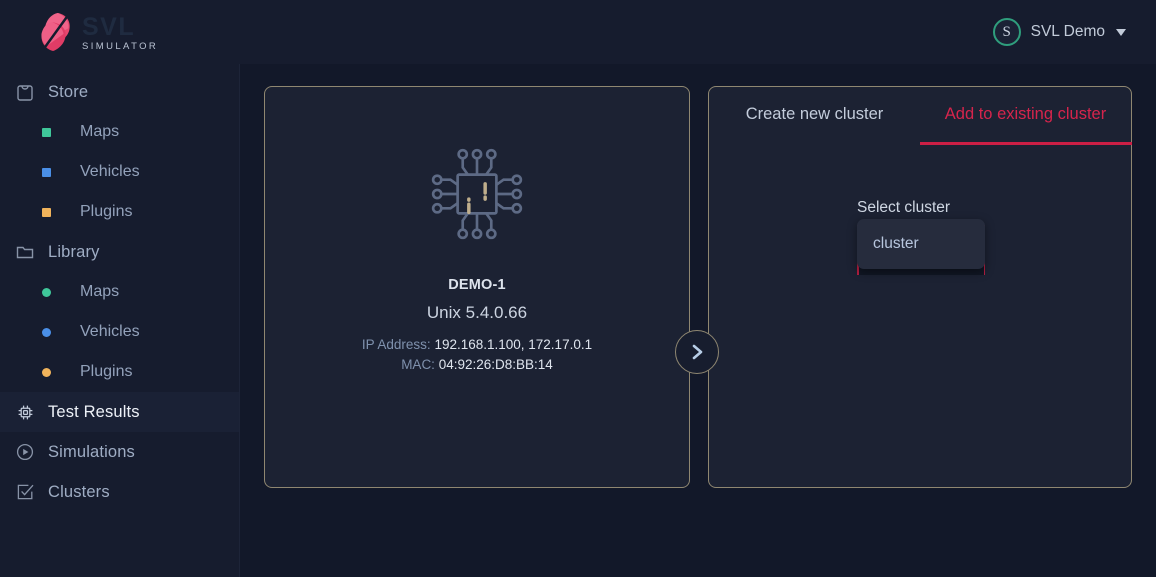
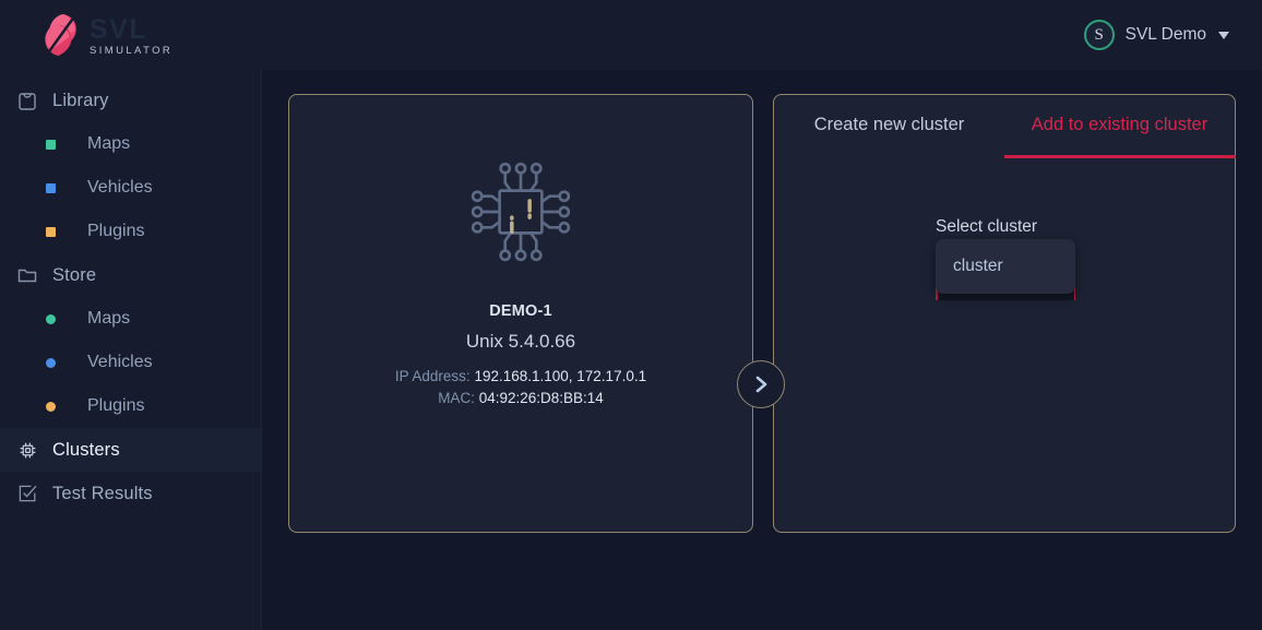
  SIMULATOR
  S
  SVL Demo
- Store
+ Library
  Maps
  Vehicles
  Plugins
- Library
+ Store
  Maps
  Vehicles
  Plugins
- Test Results
+ Clusters
- Simulations
- Clusters
+ Test Results
  DEMO-1
  Unix 5.4.0.66
  IP Address: 192.168.1.100, 172.17.0.1
  MAC: 04:92:26:D8:BB:14
  Create new cluster
  Add to existing cluster
  Select cluster
  cluster
